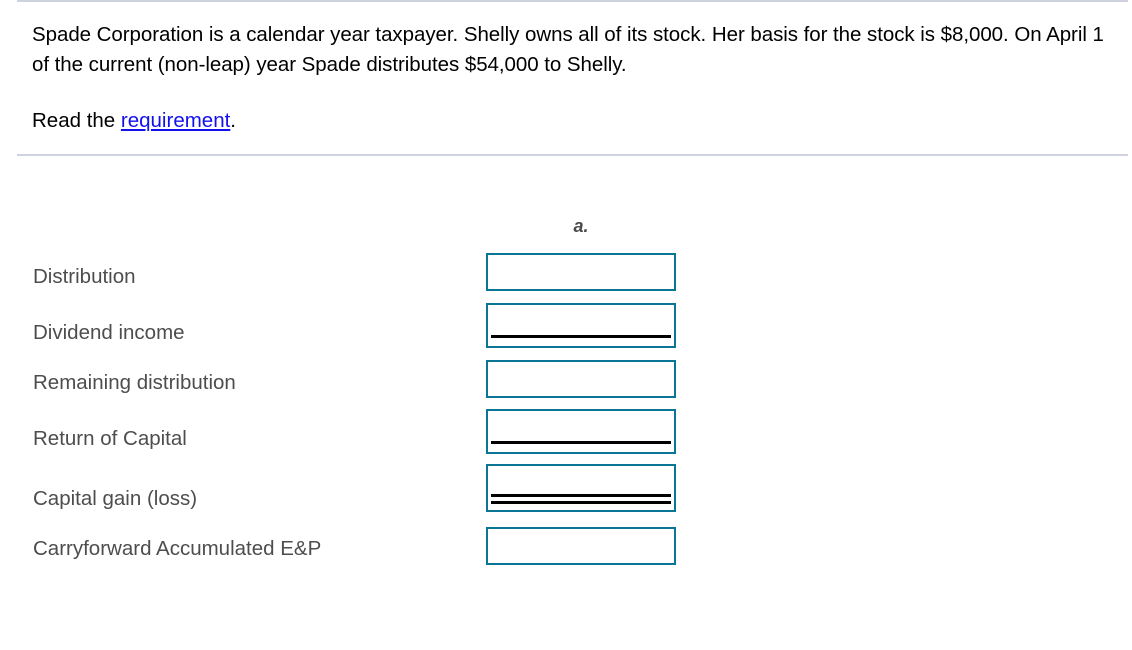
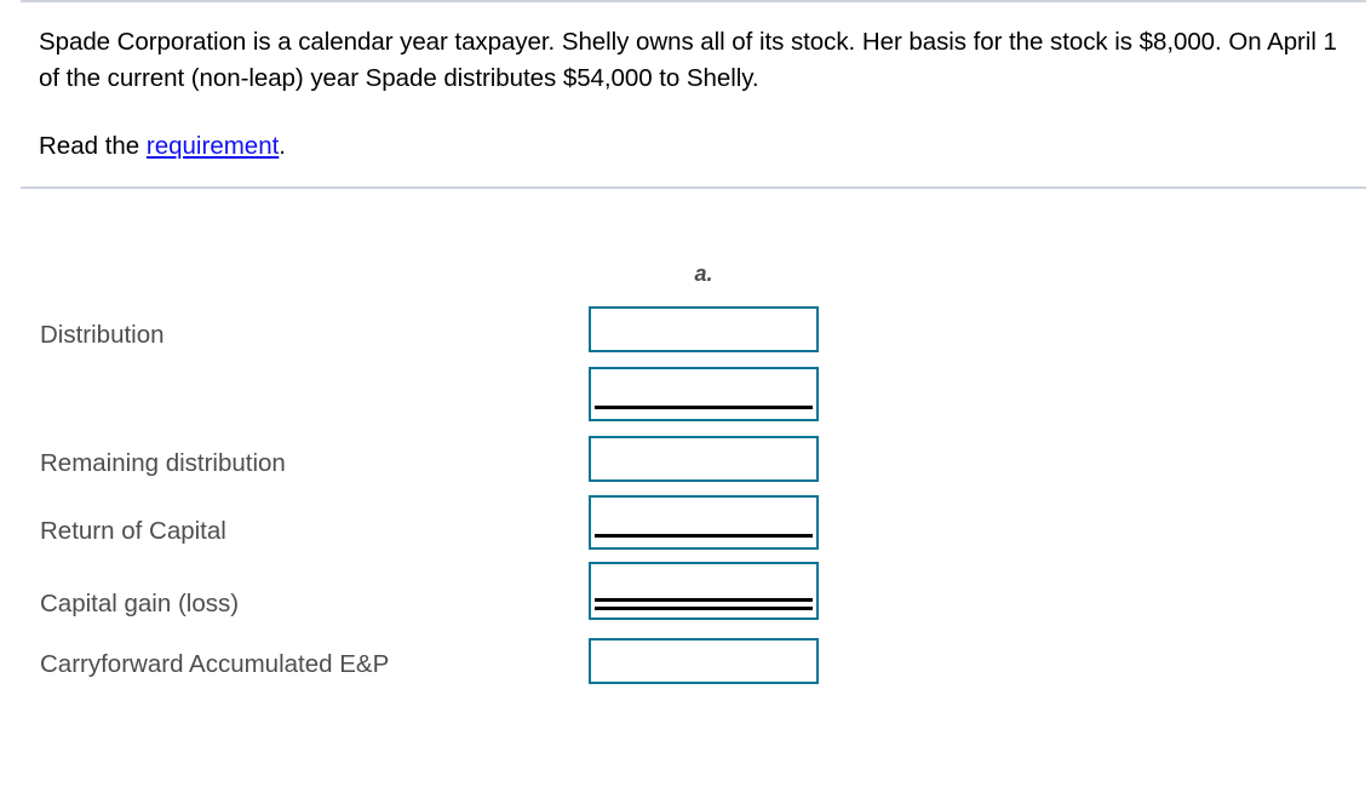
  Spade Corporation is a calendar year taxpayer. Shelly owns all of its stock. Her basis for the stock is $8,000. On April 1 of the current (non-leap) year Spade distributes $54,000 to Shelly.
  Read the requirement.
  a.
  Distribution
- Dividend income
  Remaining distribution
  Return of Capital
  Capital gain (loss)
  Carryforward Accumulated E&P
